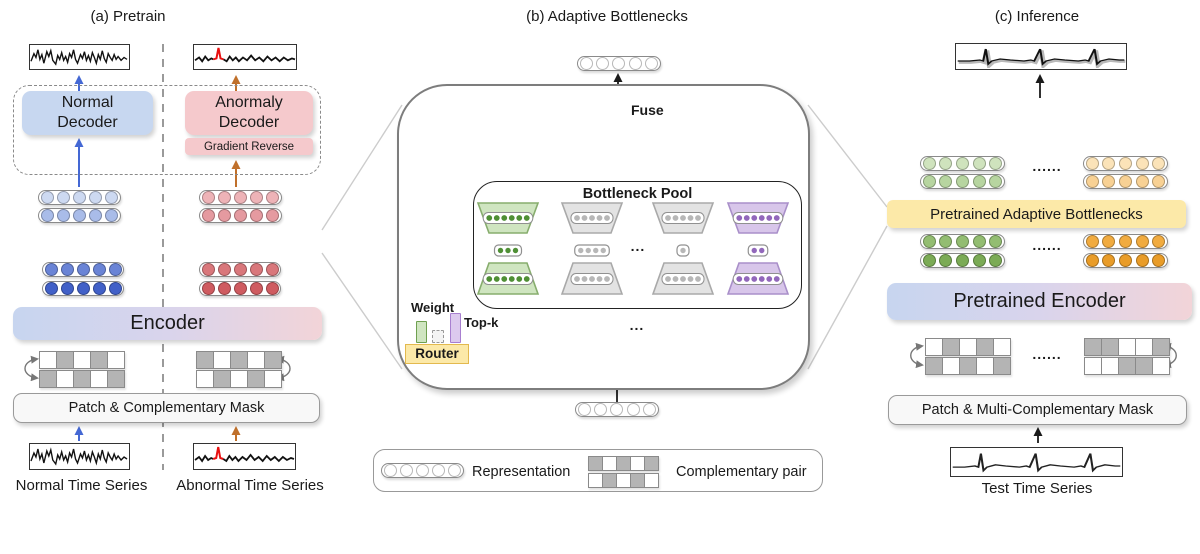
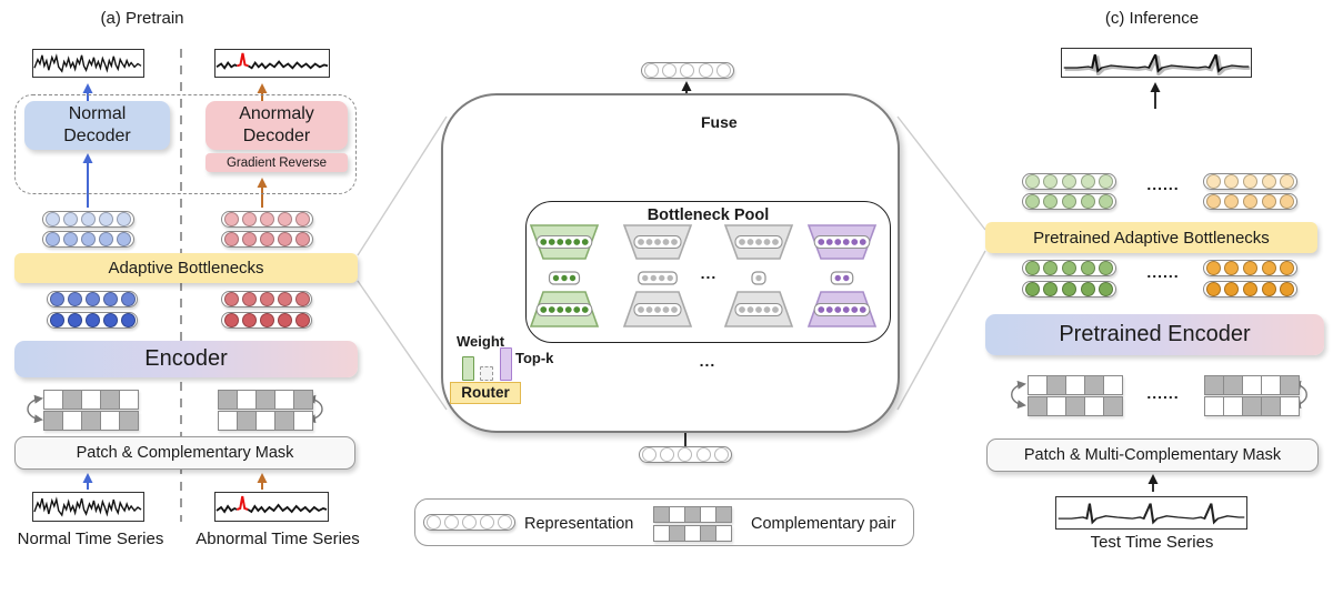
  (a) Pretrain
  Normal Decoder
  Anormaly Decoder
  Gradient Reverse
+ Adaptive Bottlenecks
  Encoder
  Patch & Complementary Mask
  Normal Time Series
  Abnormal Time Series
- (b) Adaptive Bottlenecks
  Fuse
  Bottleneck Pool
  ...
  ...
  Weight
  Top-k
  Router
  Representation
  Complementary pair
  (c) Inference
  ......
  Pretrained Adaptive Bottlenecks
  ......
  Pretrained Encoder
  ......
  Patch & Multi-Complementary Mask
  Test Time Series
